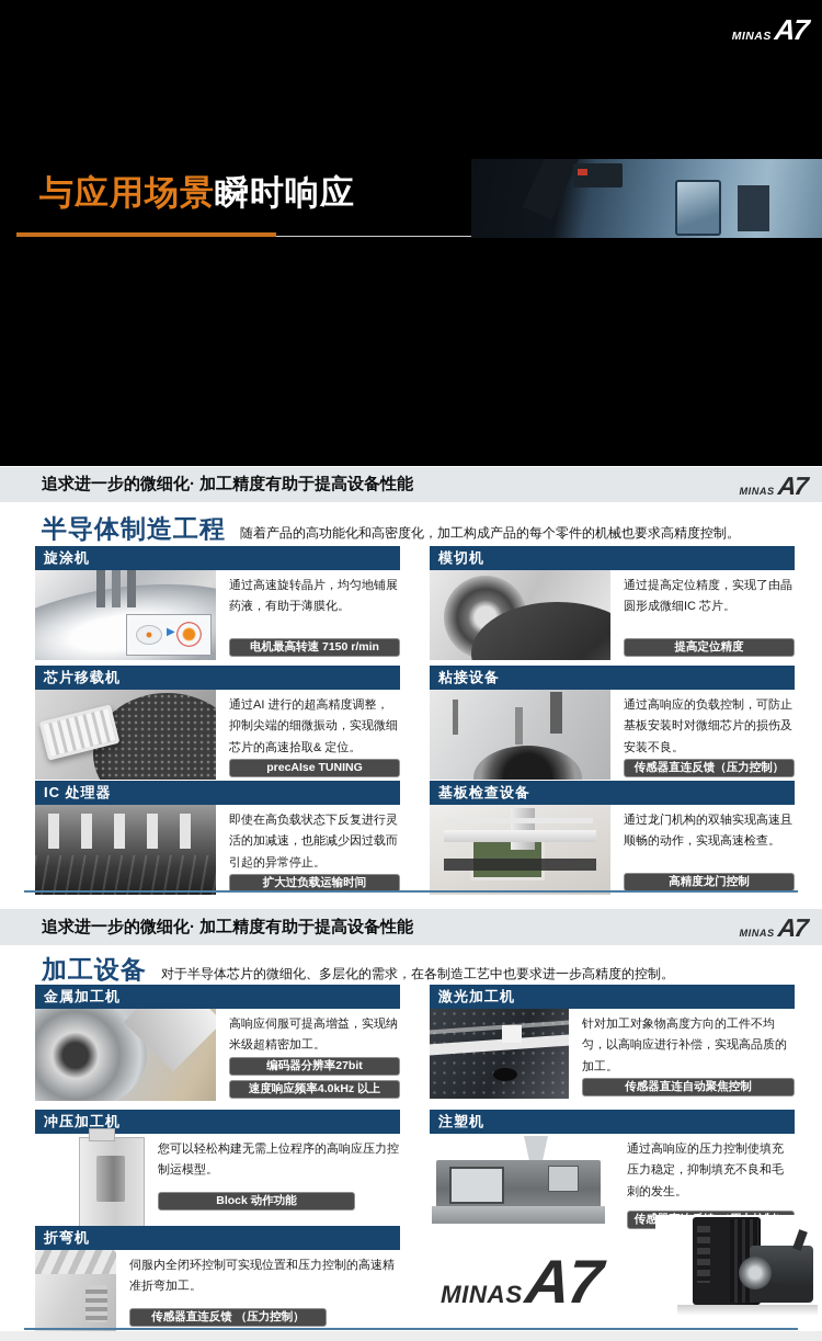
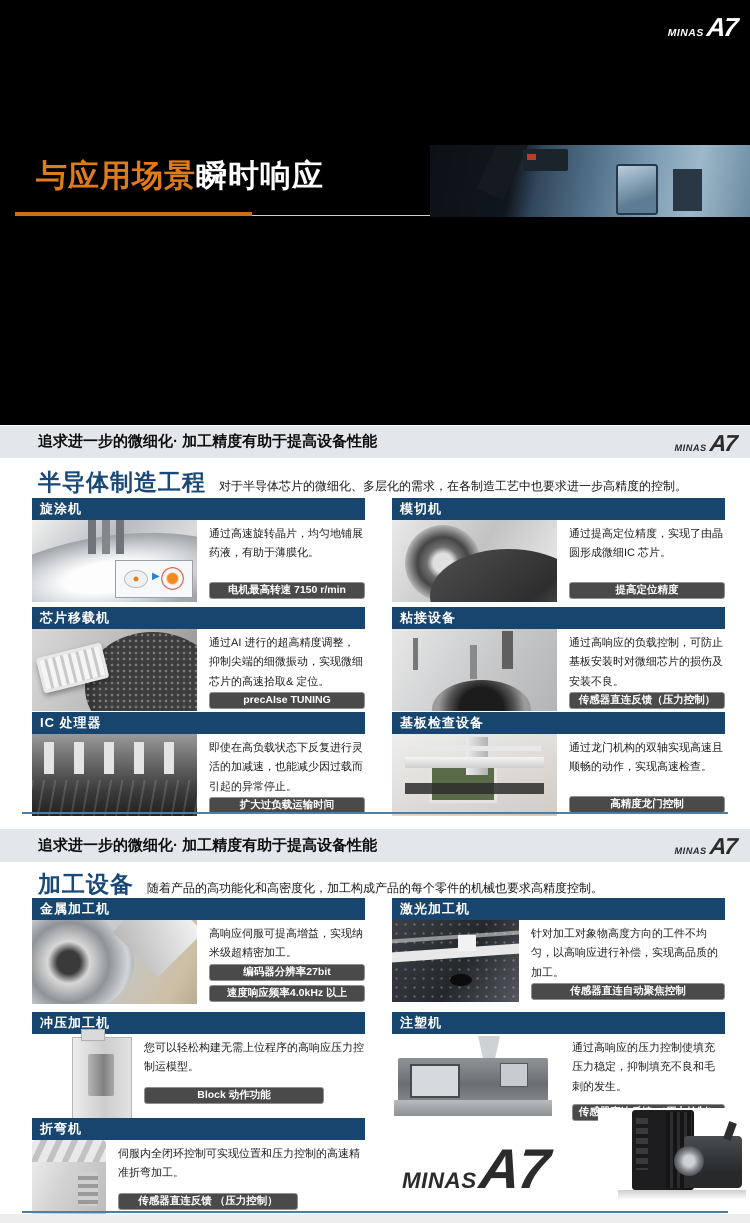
  MINAS
  与应用场景瞬时响应
  追求进一步的微细化· 加工精度有助于提高设备性能
  MINAS
  半导体制造工程
- 随着产品的高功能化和高密度化，加工构成产品的每个零件的机械也要求高精度控制。
+ 对于半导体芯片的微细化、多层化的需求，在各制造工艺中也要求进一步高精度的控制。
  旋涂机
  ▶
  通过高速旋转晶片，均匀地铺展药液，有助于薄膜化。
  电机最高转速 7150 r/min
  模切机
  通过提高定位精度，实现了由晶圆形成微细IC 芯片。
  提高定位精度
  芯片移载机
  通过AI 进行的超高精度调整，抑制尖端的细微振动，实现微细芯片的高速拾取& 定位。
  precAIse TUNING
  粘接设备
  通过高响应的负载控制，可防止基板安装时对微细芯片的损伤及安装不良。
  传感器直连反馈（压力控制）
  IC 处理器
  即使在高负载状态下反复进行灵活的加减速，也能减少因过载而引起的异常停止。
  扩大过负载运输时间
  基板检查设备
  通过龙门机构的双轴实现高速且顺畅的动作，实现高速检查。
  高精度龙门控制
  追求进一步的微细化· 加工精度有助于提高设备性能
  MINAS
  加工设备
- 对于半导体芯片的微细化、多层化的需求，在各制造工艺中也要求进一步高精度的控制。
+ 随着产品的高功能化和高密度化，加工构成产品的每个零件的机械也要求高精度控制。
  金属加工机
  高响应伺服可提高增益，实现纳米级超精密加工。
  编码器分辨率27bit
  速度响应频率4.0kHz 以上
  激光加工机
  针对加工对象物高度方向的工件不均匀，以高响应进行补偿，实现高品质的加工。
  传感器直连自动聚焦控制
  冲压加工机
  您可以轻松构建无需上位程序的高响应压力控制运模型。
  Block 动作功能
  注塑机
  通过高响应的压力控制使填充压力稳定，抑制填充不良和毛刺的发生。
  折弯机
  伺服内全闭环控制可实现位置和压力控制的高速精准折弯加工。
  传感器直连反馈 （压力控制）
  MINAS
